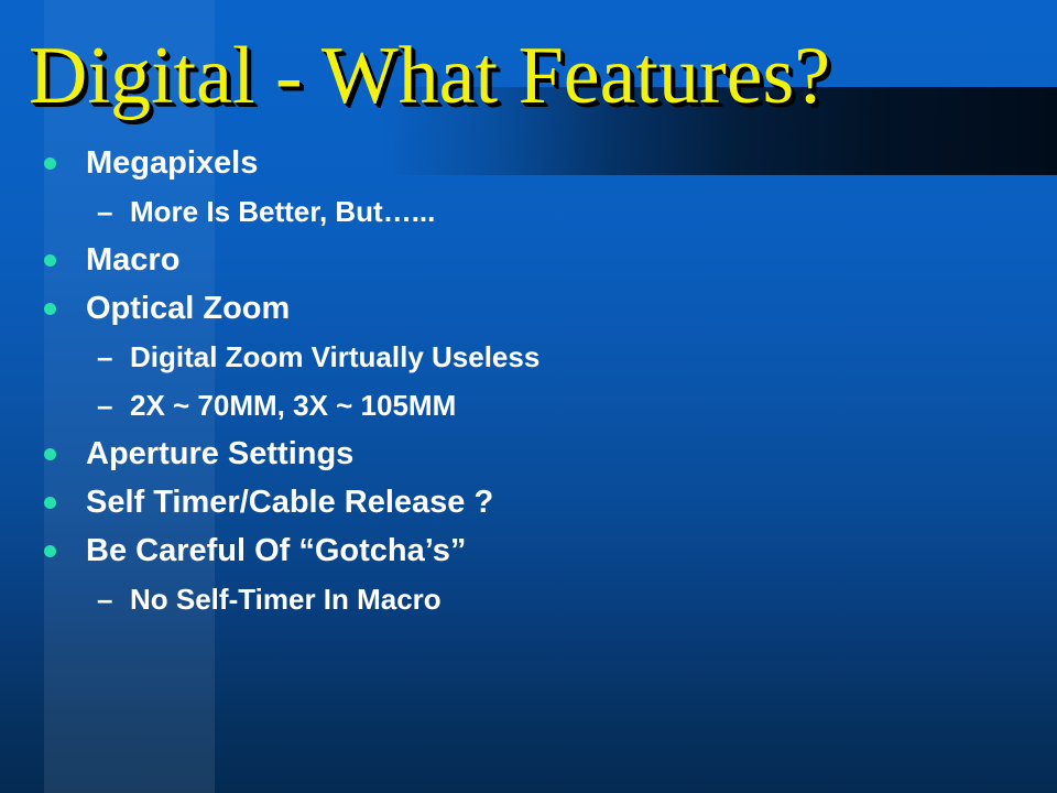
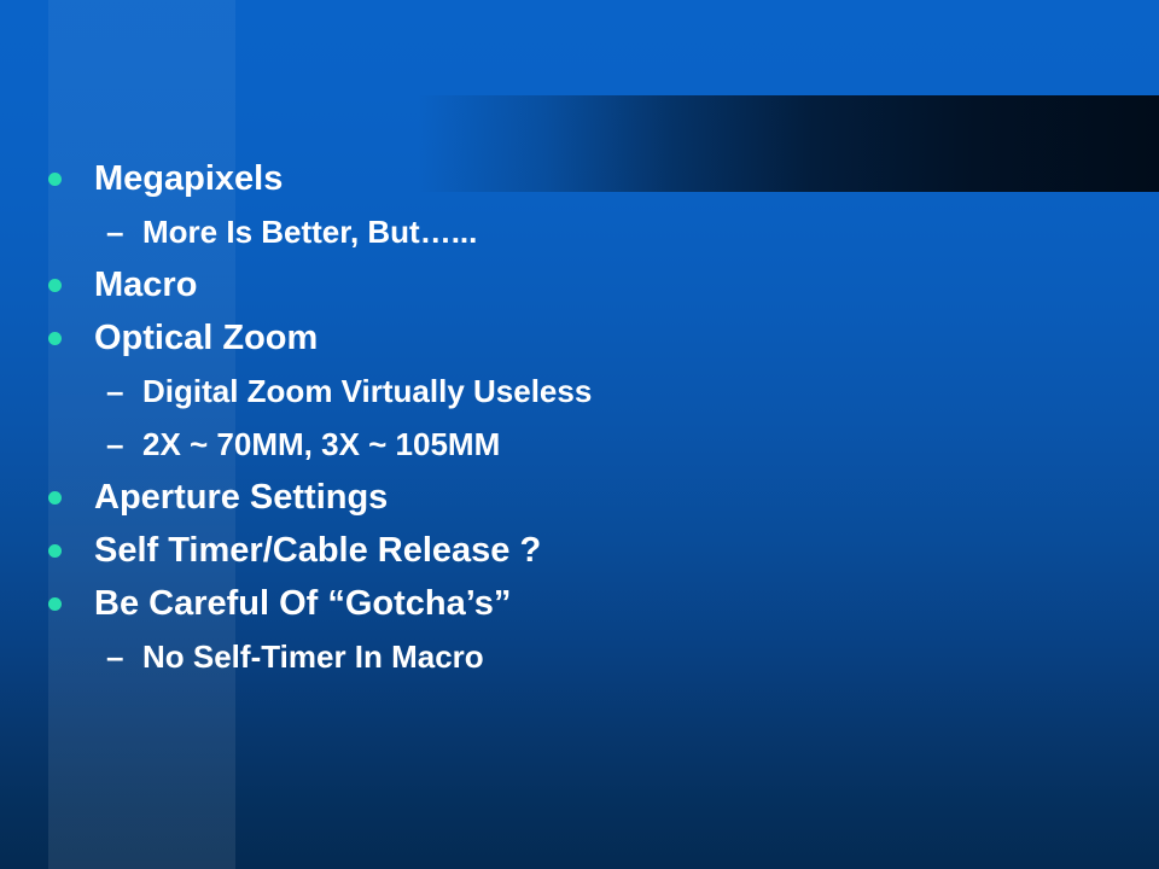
- Digital - What Features?
  Megapixels
  –
  More Is Better, But…...
  Macro
  Optical Zoom
  –
  Digital Zoom Virtually Useless
  –
  2X ~ 70MM, 3X ~ 105MM
  Aperture Settings
  Self Timer/Cable Release ?
  Be Careful Of “Gotcha’s”
  –
  No Self-Timer In Macro
